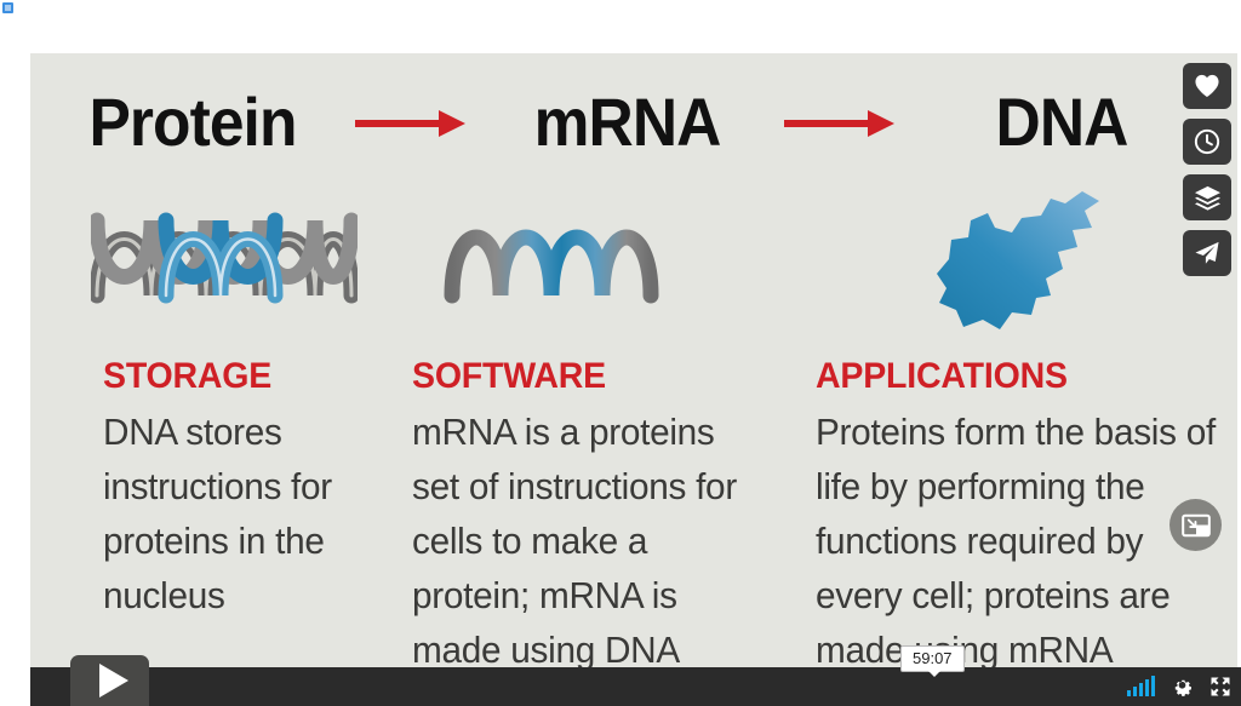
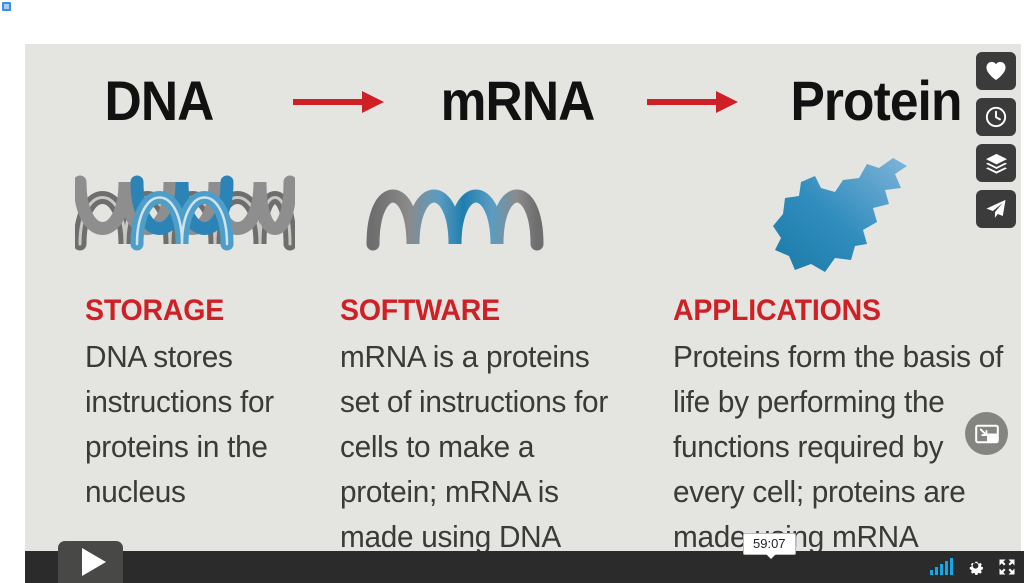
- Protein
+ DNA
  mRNA
- DNA
+ Protein
  STORAGE
  DNA stores instructions for proteins in the nucleus
  SOFTWARE
  mRNA is a proteins set of instructions for cells to make a protein; mRNA is made using DNA
  APPLICATIONS
  Proteins form the basis of life by performing the functions required by every cell; proteins are madeng mRNA
  59:07
